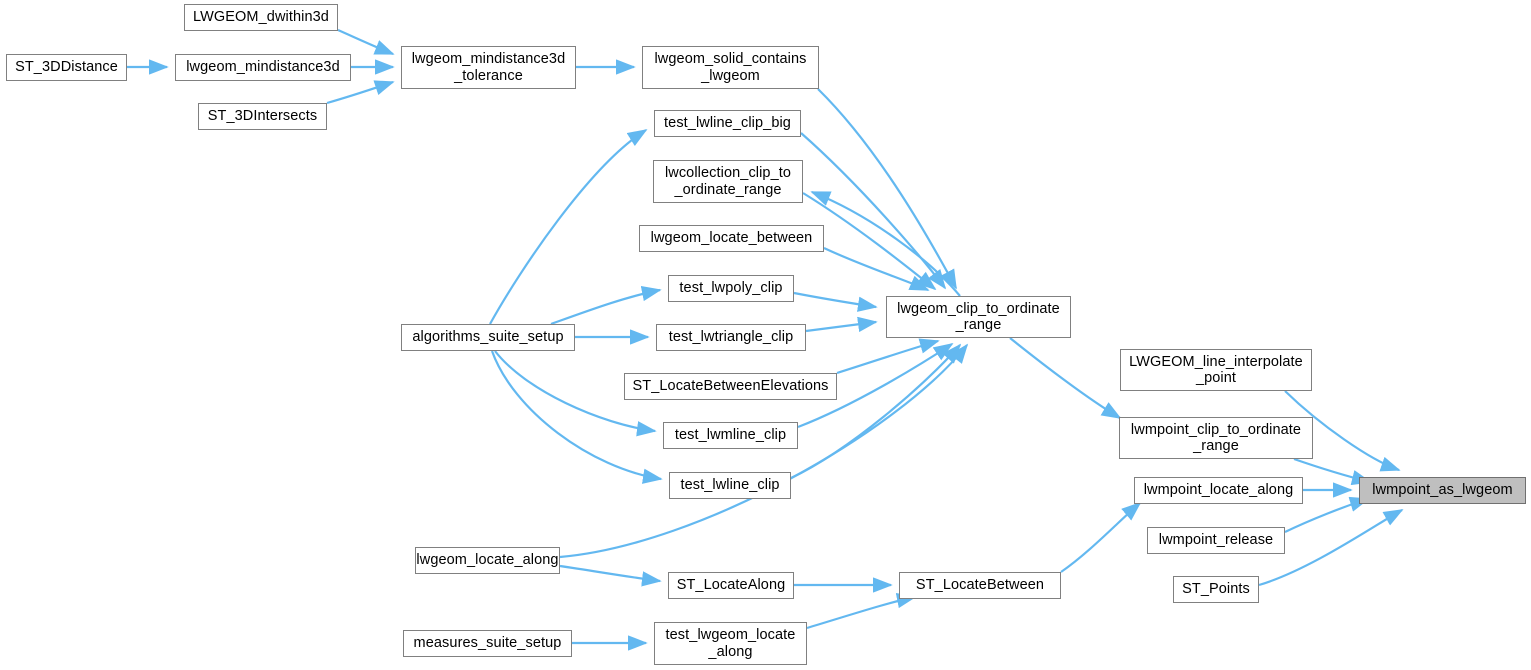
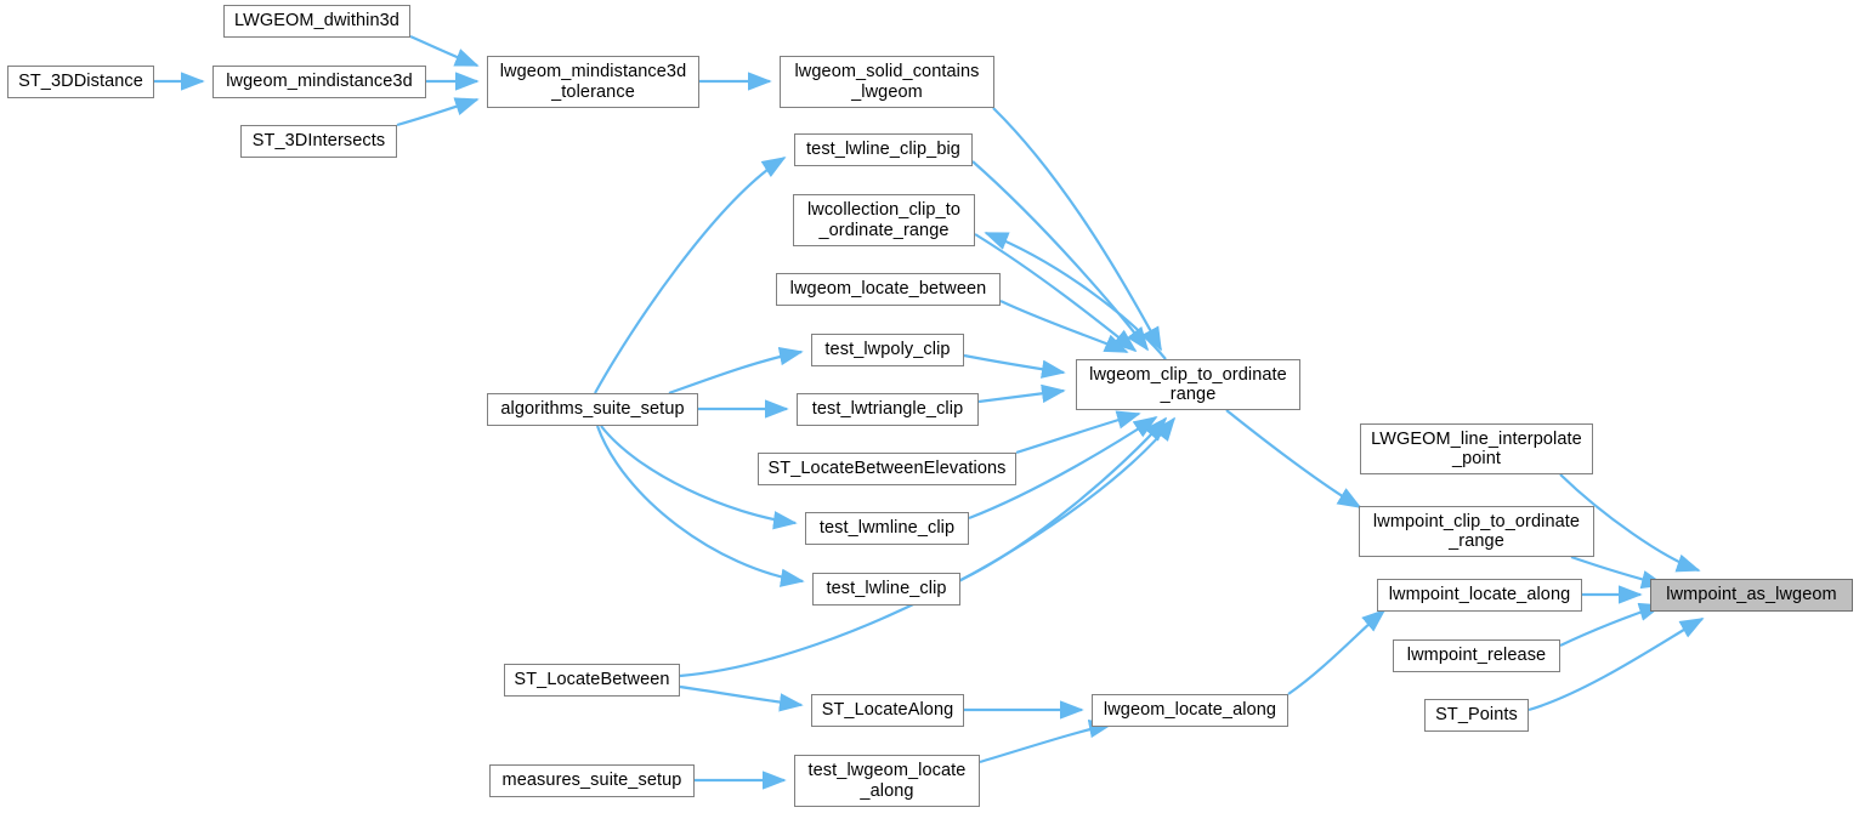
  ST_3DDistance
  LWGEOM_dwithin3d
  lwgeom_mindistance3d
  ST_3DIntersects
  lwgeom_mindistance3d
  _tolerance
  lwgeom_solid_contains
  _lwgeom
  test_lwline_clip_big
  lwcollection_clip_to
  _ordinate_range
  lwgeom_locate_between
  test_lwpoly_clip
  algorithms_suite_setup
  test_lwtriangle_clip
  ST_LocateBetweenElevations
  test_lwmline_clip
  test_lwline_clip
  lwgeom_clip_to_ordinate
  _range
  LWGEOM_line_interpolate
  _point
  lwmpoint_clip_to_ordinate
  _range
  lwmpoint_locate_along
  lwmpoint_release
  ST_Points
  lwmpoint_as_lwgeom
- lwgeom_locate_along
+ ST_LocateBetween
  ST_LocateAlong
- ST_LocateBetween
+ lwgeom_locate_along
  measures_suite_setup
  test_lwgeom_locate
  _along
